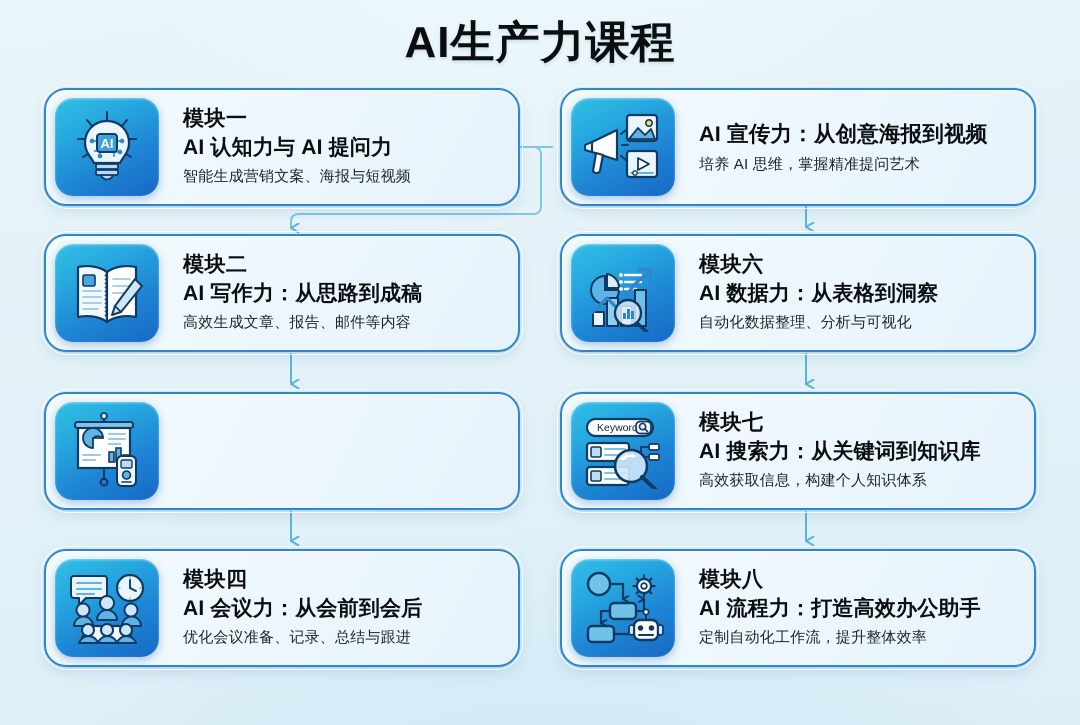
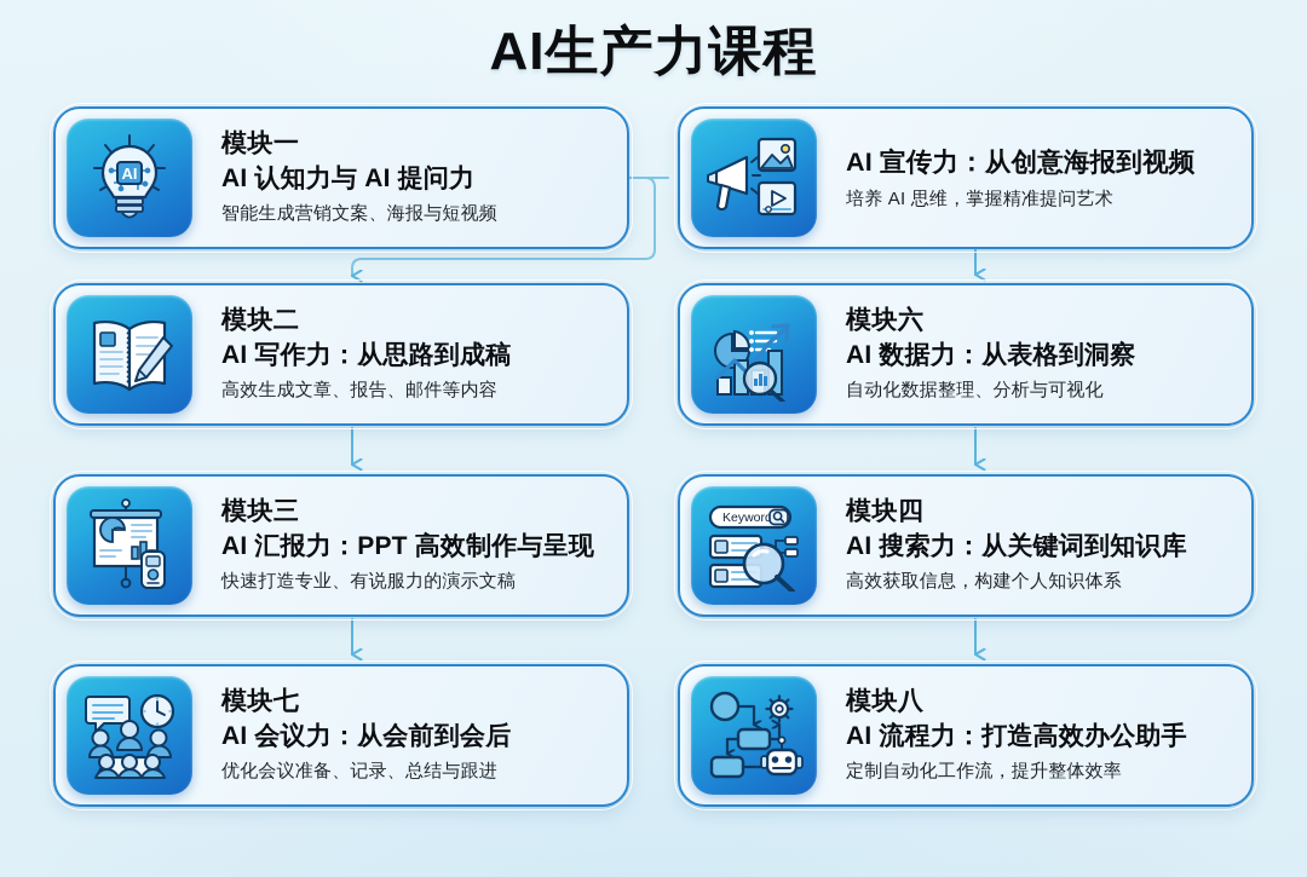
  AI生产力课程
  AI
  模块一
  AI 认知力与 AI 提问力
  智能生成营销文案、海报与短视频
  模块二
  AI 写作力：从思路到成稿
  高效生成文章、报告、邮件等内容
+ 模块三
+ AI 汇报力：PPT 高效制作与呈现
+ 快速打造专业、有说服力的演示文稿
- 模块四
+ 模块七
  AI 会议力：从会前到会后
  优化会议准备、记录、总结与跟进
  AI 宣传力：从创意海报到视频
  培养 AI 思维，掌握精准提问艺术
  模块六
  AI 数据力：从表格到洞察
  自动化数据整理、分析与可视化
  Keyword
- 模块七
+ 模块四
  AI 搜索力：从关键词到知识库
  高效获取信息，构建个人知识体系
  模块八
  AI 流程力：打造高效办公助手
  定制自动化工作流，提升整体效率
